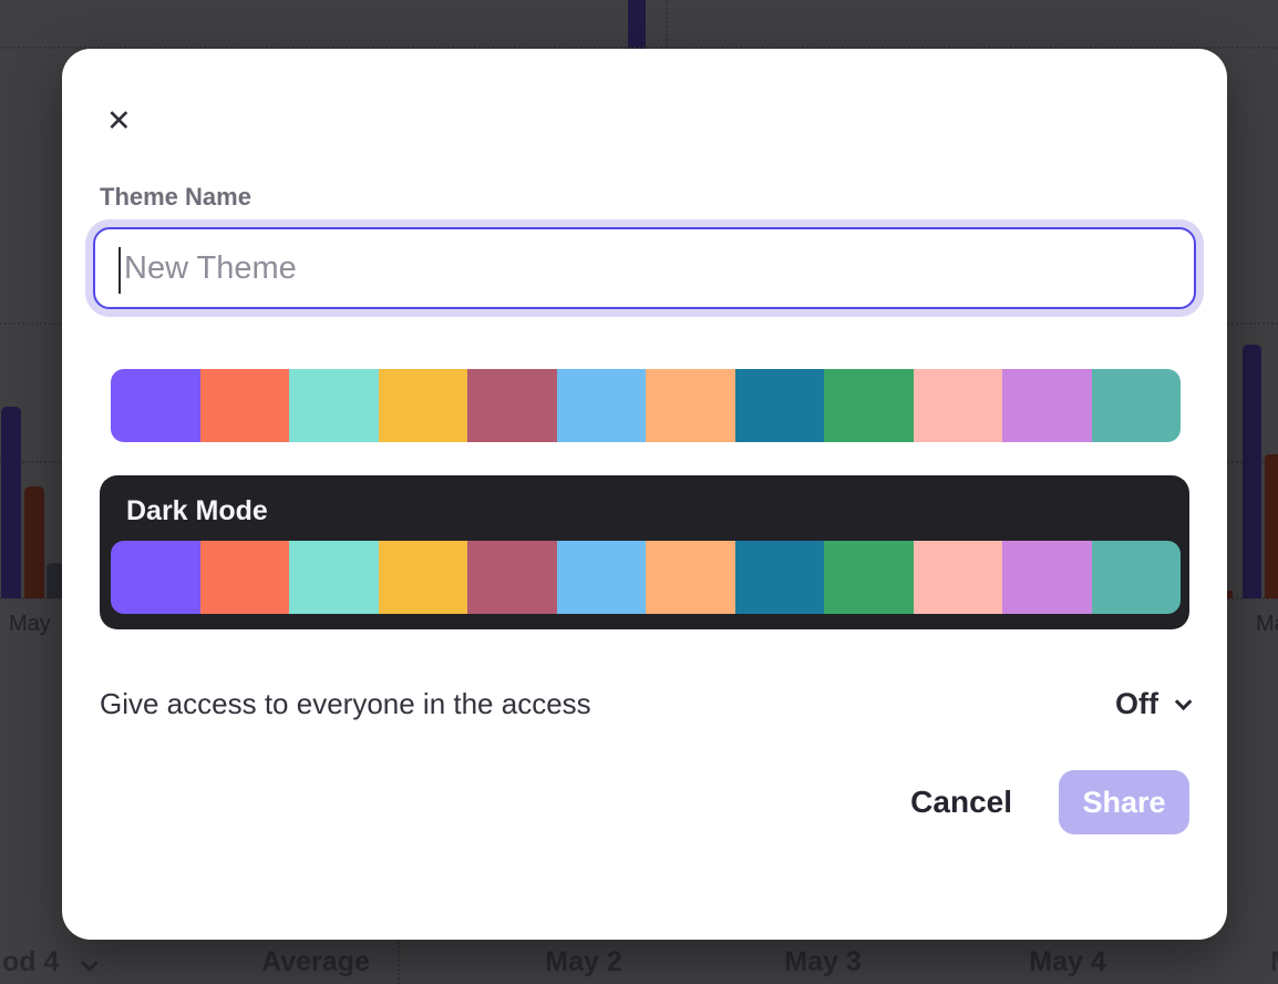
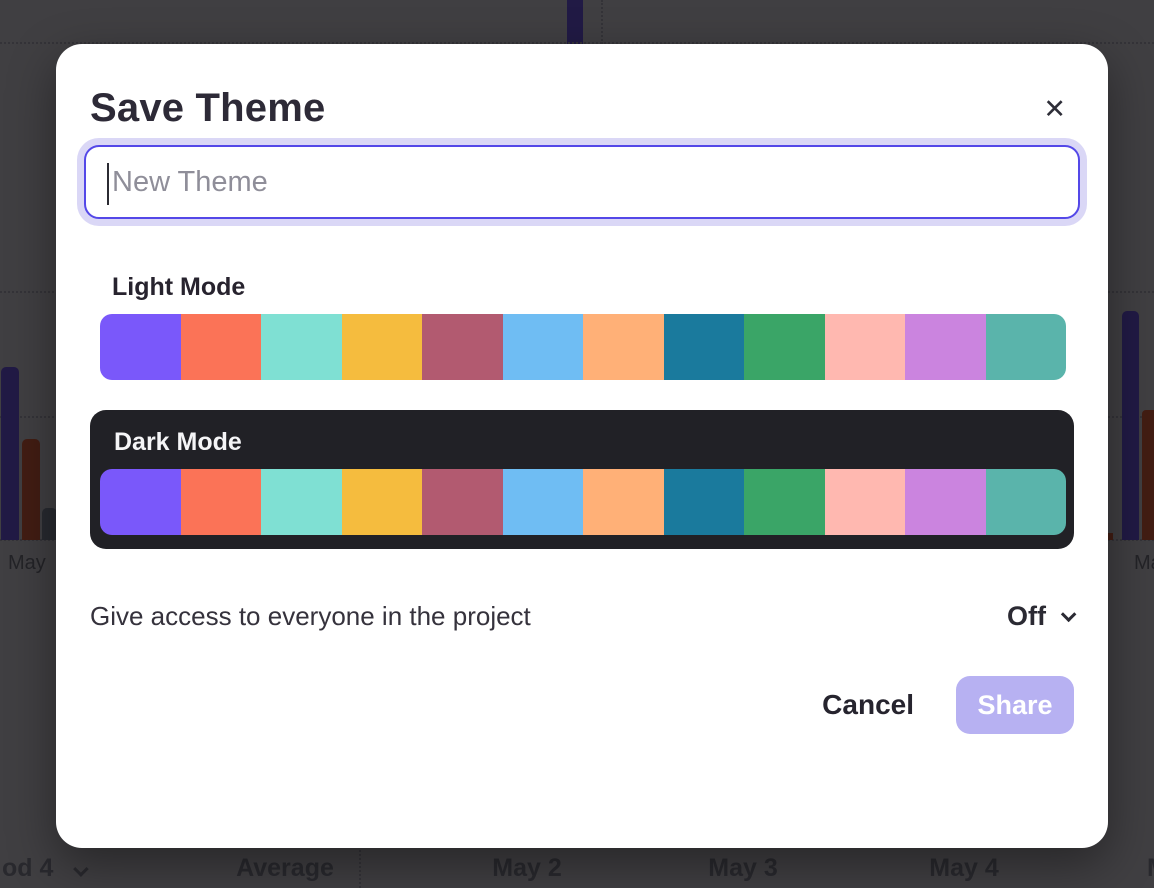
  May
  od 4
  Average
  May 2
  May 3
  May 4
+ Save Theme
  ✕
- Theme Name
  New Theme
+ Light Mode
  Dark Mode
- Give access to everyone in the access
+ Give access to everyone in the project
  Off
  Cancel
  Share
